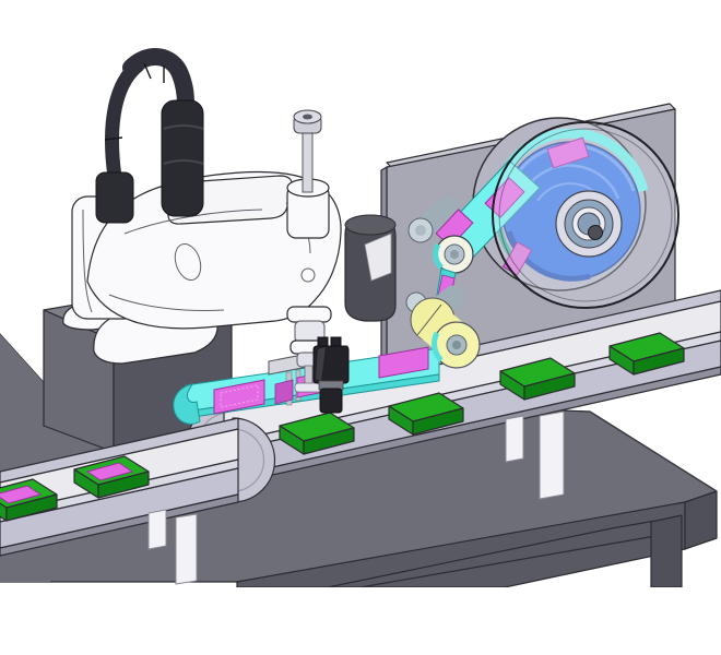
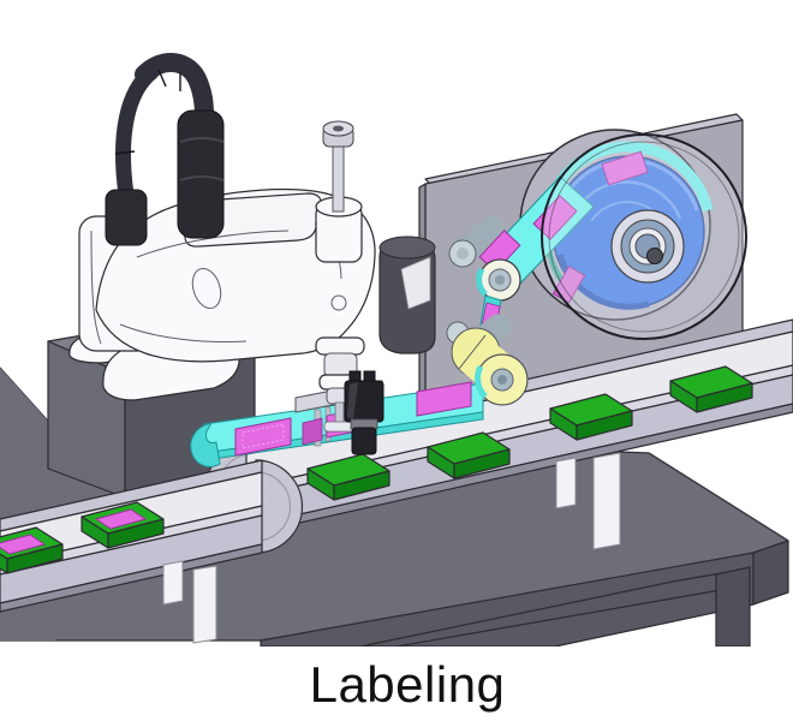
+ Labeling
